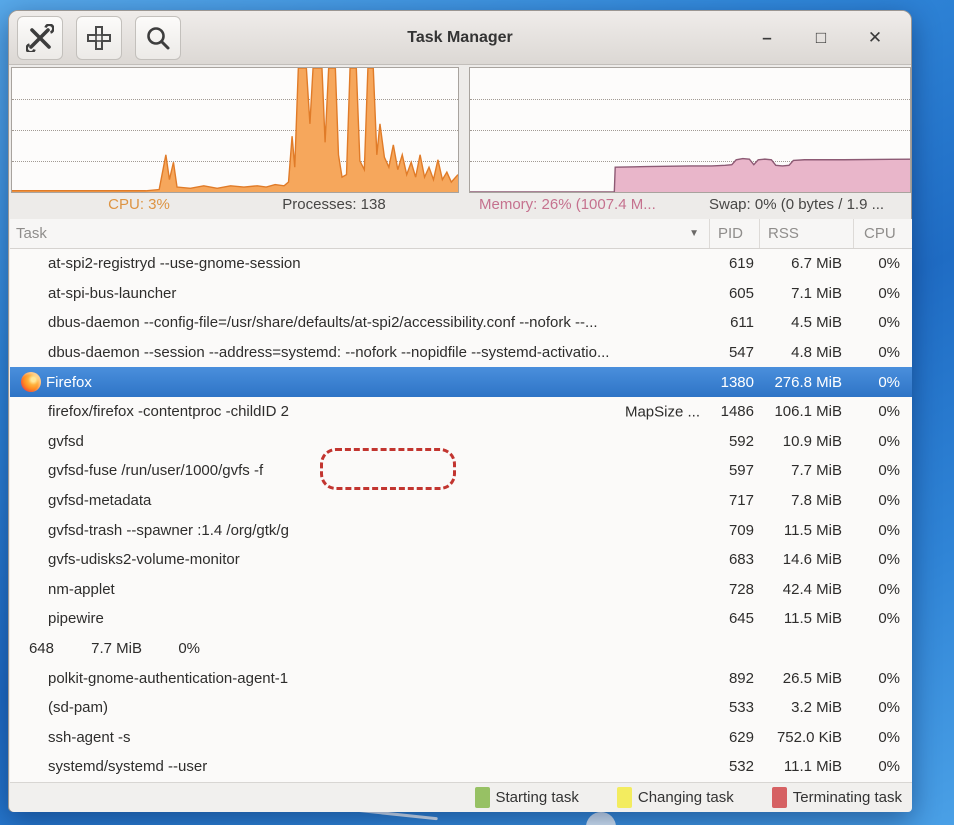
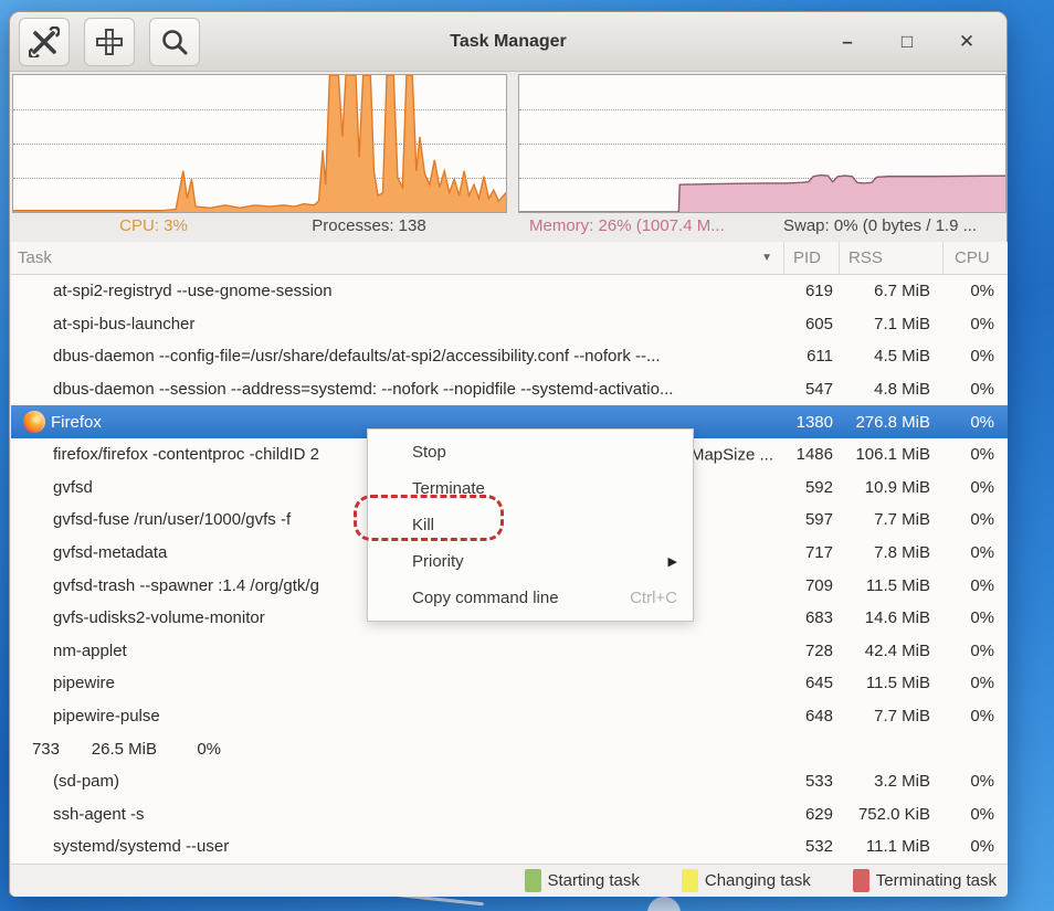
  Task Manager
  –
  □
  ✕
  CPU: 3%
  Processes: 138
  Memory: 26% (1007.4 M...
  Swap: 0% (0 bytes / 1.9 ...
  Task
  ▼
  PID
  RSS
  CPU
  at-spi2-registryd --use-gnome-session
  619
  6.7 MiB
  0%
  at-spi-bus-launcher
  605
  7.1 MiB
  0%
  dbus-daemon --config-file=/usr/share/defaults/at-spi2/accessibility.conf --nofork --...
  611
  4.5 MiB
  0%
  dbus-daemon --session --address=systemd: --nofork --nopidfile --systemd-activatio...
  547
  4.8 MiB
  0%
  Firefox
  1380
  276.8 MiB
  0%
  firefox/firefox -contentproc -childID 2
  MapSize ...
  1486
  106.1 MiB
  0%
  gvfsd
  592
  10.9 MiB
  0%
  gvfsd-fuse /run/user/1000/gvfs -f
  597
  7.7 MiB
  0%
  gvfsd-metadata
  717
  7.8 MiB
  0%
  gvfsd-trash --spawner :1.4 /org/gtk/g
  709
  11.5 MiB
  0%
  gvfs-udisks2-volume-monitor
  683
  14.6 MiB
  0%
  nm-applet
  728
  42.4 MiB
  0%
  pipewire
  645
  11.5 MiB
  0%
+ pipewire-pulse
  648
  7.7 MiB
  0%
- polkit-gnome-authentication-agent-1
- 892
+ 733
  26.5 MiB
  0%
  (sd-pam)
  533
  3.2 MiB
  0%
  ssh-agent -s
  629
  752.0 KiB
  0%
  systemd/systemd --user
  532
  11.1 MiB
  0%
  Starting task
  Changing task
  Terminating task
+ Stop
+ Terminate
+ Kill
+ Priority
+ ▶
+ Copy command line
+ Ctrl+C
